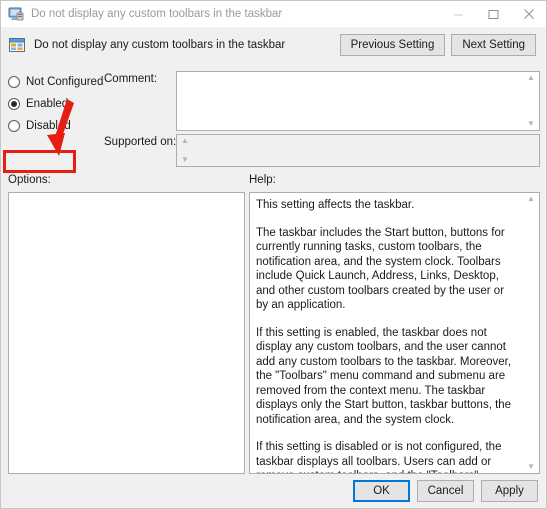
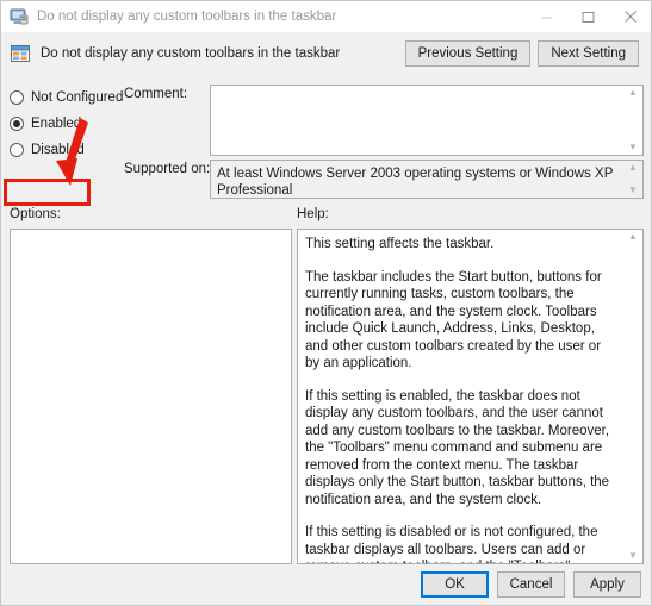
  Do not display any custom toolbars in the taskbar
  Do not display any custom toolbars in the taskbar
  Previous Setting
  Next Setting
  Not Configured
  Enabled
  Disabld
  Comment:
  ▲
  ▼
  Supported on:
+ At least Windows Server 2003 operating systems or Windows XP Professional
  ▲
  ▼
  Options:
  Help:
  This setting affects the taskbar.
  The taskbar includes the Start button, buttons for currently running tasks, custom toolbars, the notification area, and the system clock. Toolbars include Quick Launch, Address, Links, Desktop, and other custom toolbars created by the user or by an application.
  If this setting is enabled, the taskbar does not display any custom toolbars, and the user cannot add any custom toolbars to the taskbar. Moreover, the "Toolbars" menu command and submenu are removed from the context menu. The taskbar displays only the Start button, taskbar buttons, the notification area, and the system clock.
  ▲
  ▼
  OK
  Cancel
  Apply
